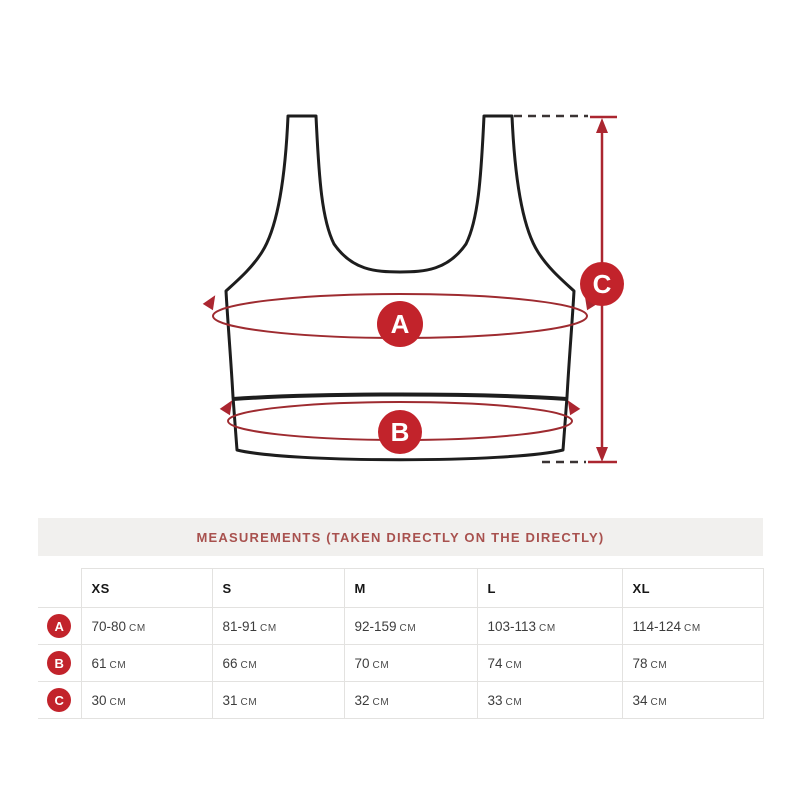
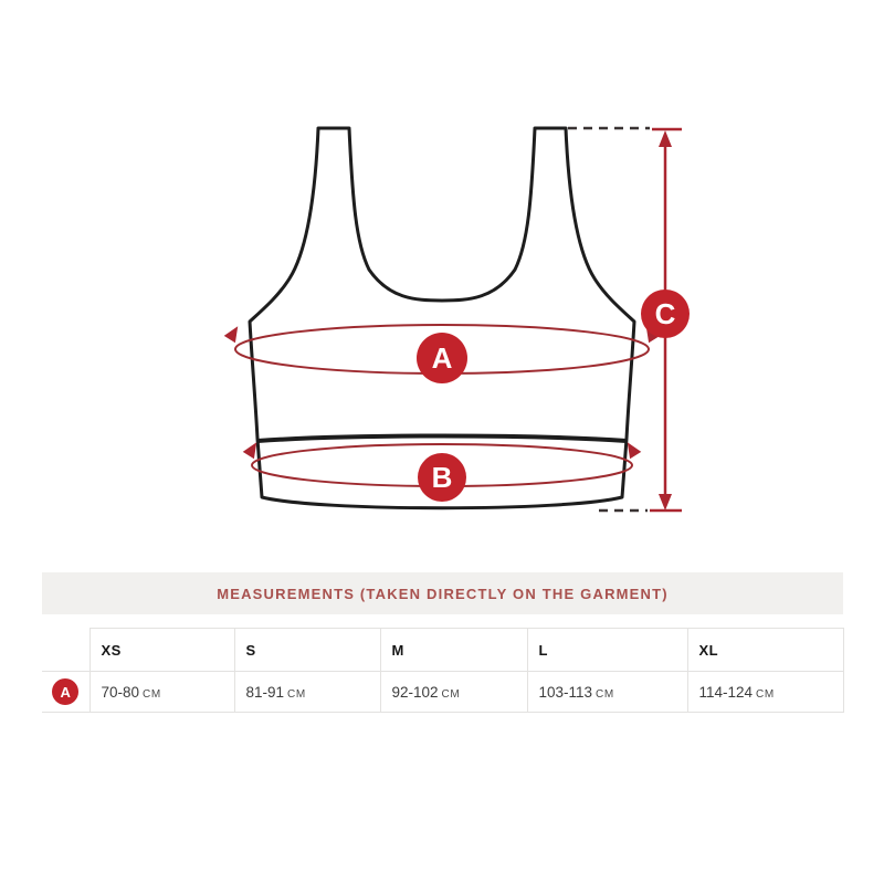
  A
  B
  C
- MEASUREMENTS (TAKEN DIRECTLY ON THE DIRECTLY)
+ MEASUREMENTS (TAKEN DIRECTLY ON THE GARMENT)
  	XS	S	M	L	XL
- A	70-80 CM	81-91 CM	92-159 CM	103-113 CM	114-124 CM
+ A	70-80 CM	81-91 CM	92-102 CM	103-113 CM	114-124 CM
- B	61 CM	66 CM	70 CM	74 CM	78 CM
- C	30 CM	31 CM	32 CM	33 CM	34 CM
